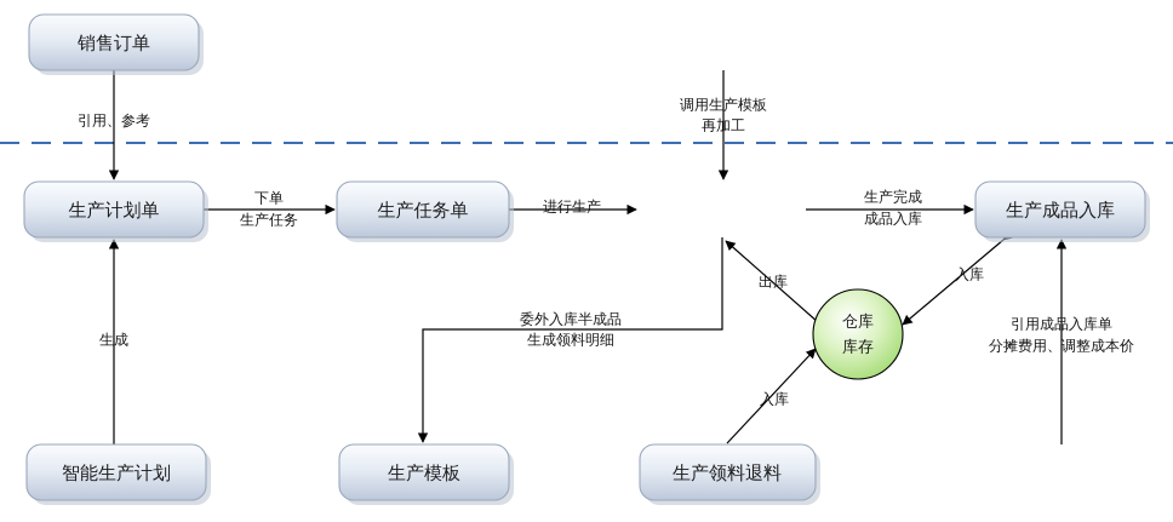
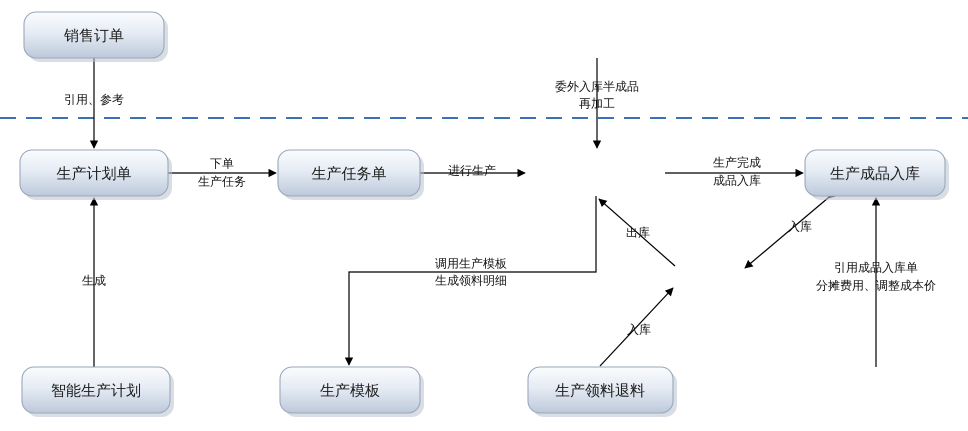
  引用、参考
- 调用生产模板
+ 委外入库半成品
  再加工
  下单
  生产任务
  进行生产
  生产完成
  成品入库
  生成
- 委外入库半成品
+ 调用生产模板
  生成领料明细
  出库
  入库
  入库
  引用成品入库单
  分摊费用、调整成本价
  销售订单
  生产计划单
  生产任务单
  生产成品入库
  智能生产计划
  生产模板
  生产领料退料
- 仓库
- 库存
